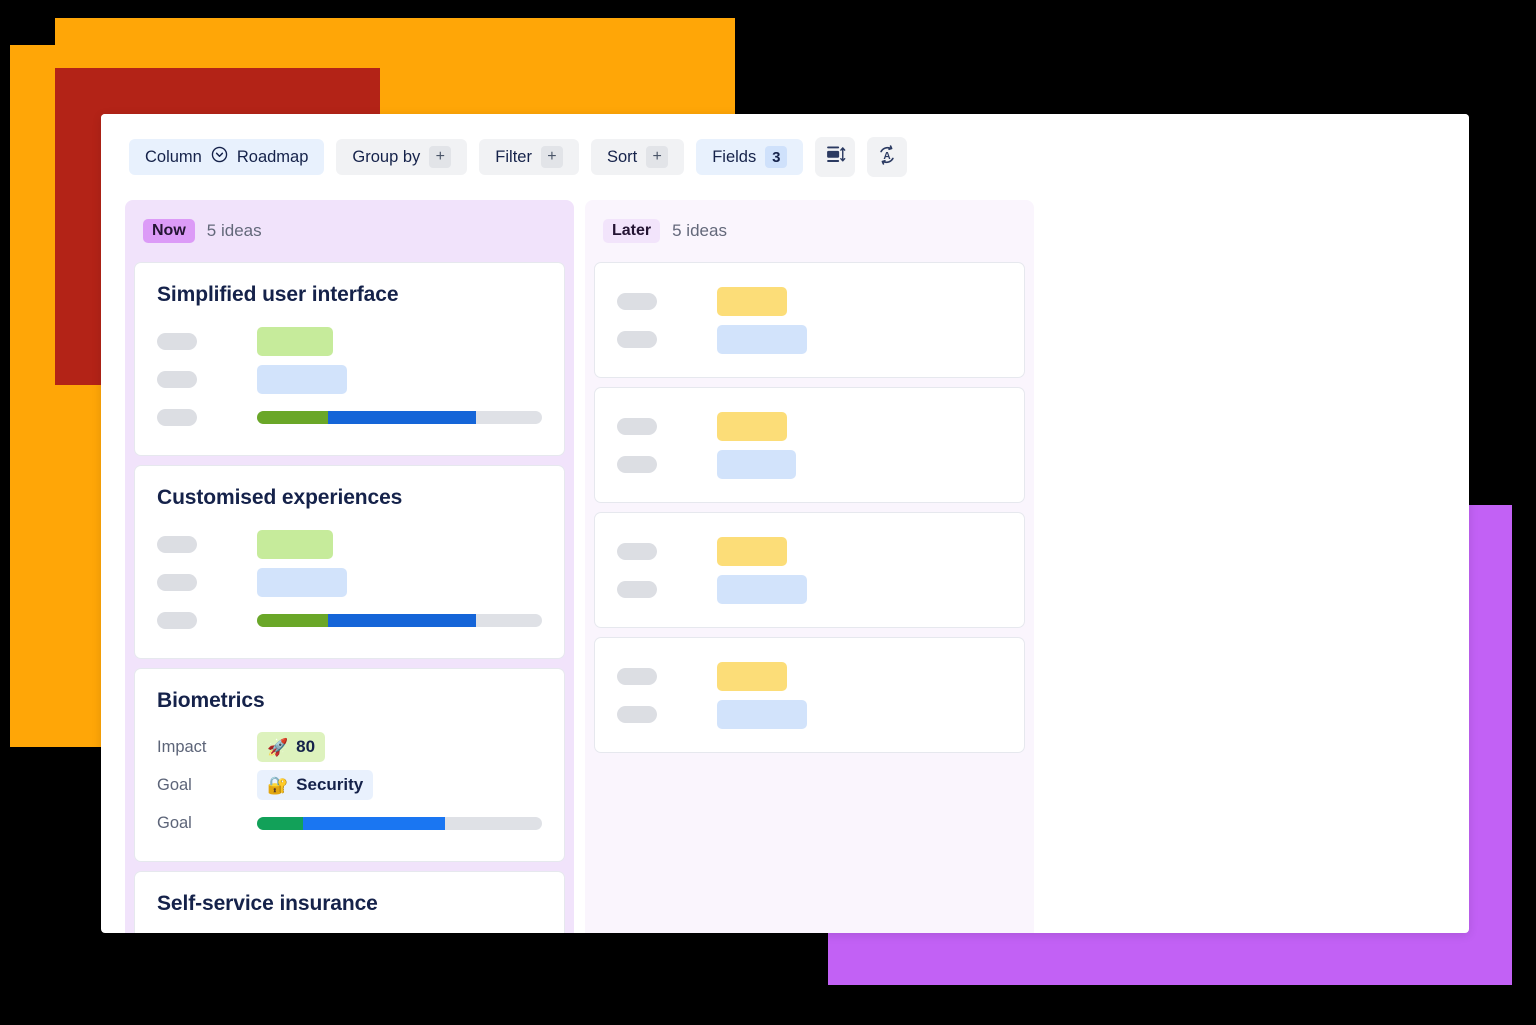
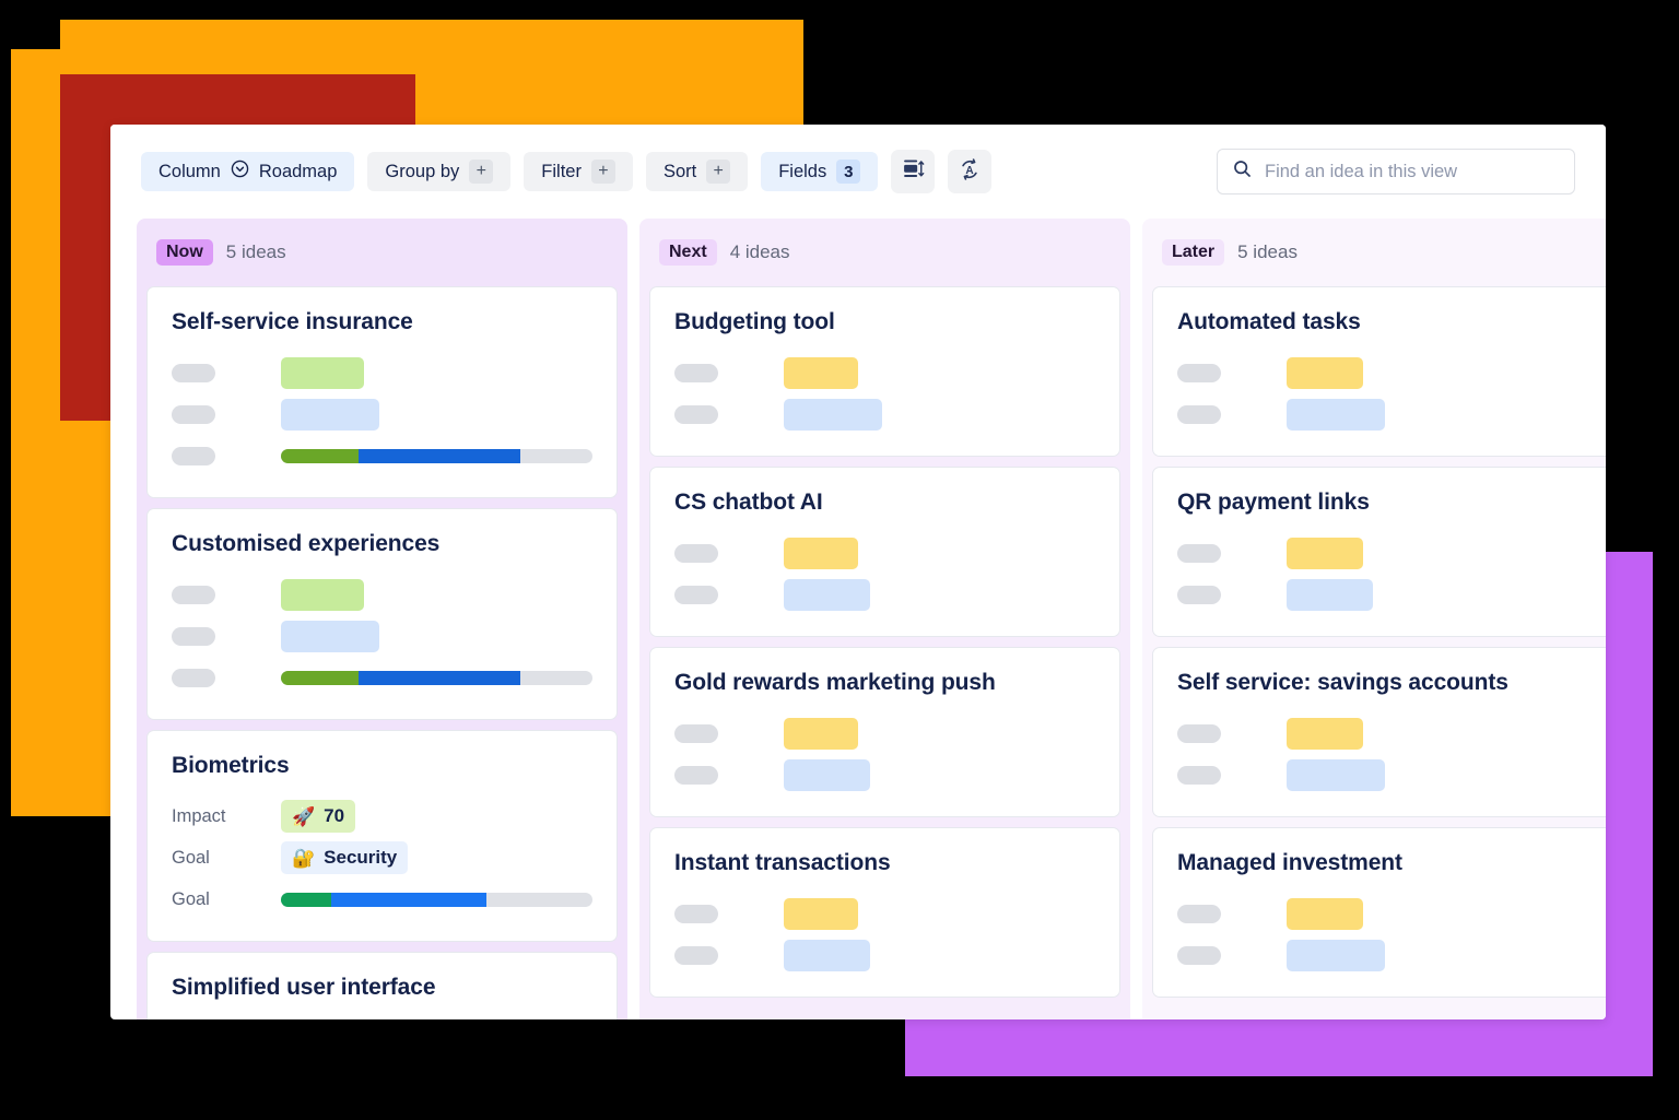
  Column
  Roadmap
  Group by
  +
  Filter
  +
  Sort
  +
  Fields
  3
  A
+ Find an idea in this view
  Now
  5 ideas
- Simplified user interface
+ Self-service insurance
  Customised experiences
  Biometrics
  Impact
  🚀
- 80
+ 70
  Goal
  🔐
  Security
  Goal
- Self-service insurance
+ Simplified user interface
+ Next
+ 4 ideas
+ Budgeting tool
+ CS chatbot AI
+ Gold rewards marketing push
+ Instant transactions
  Later
  5 ideas
+ Automated tasks
+ QR payment links
+ Self service: savings accounts
+ Managed investment
